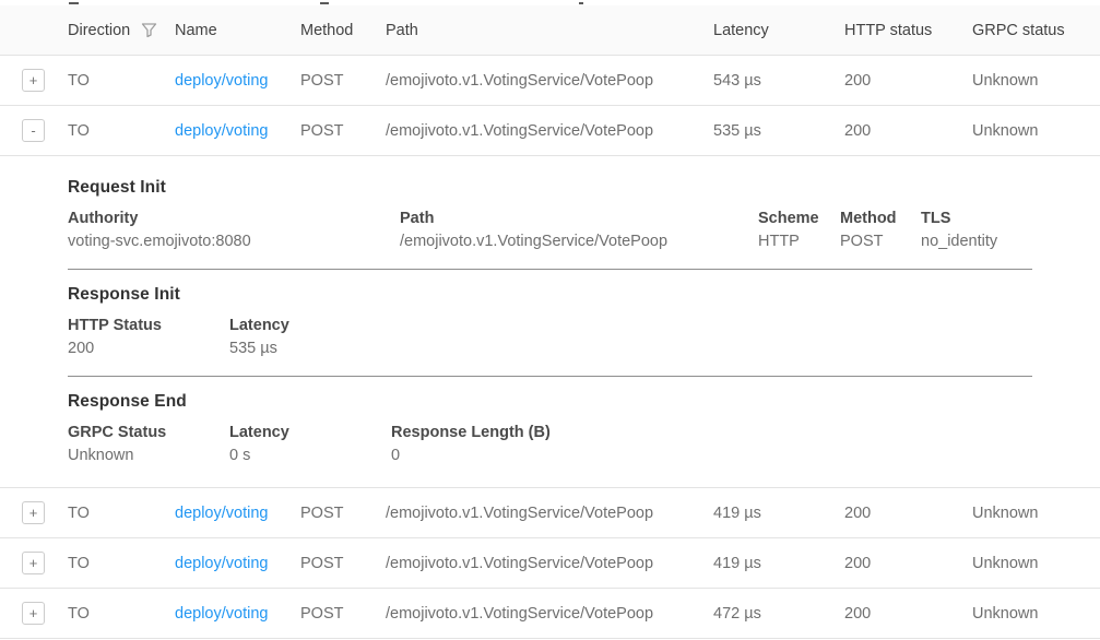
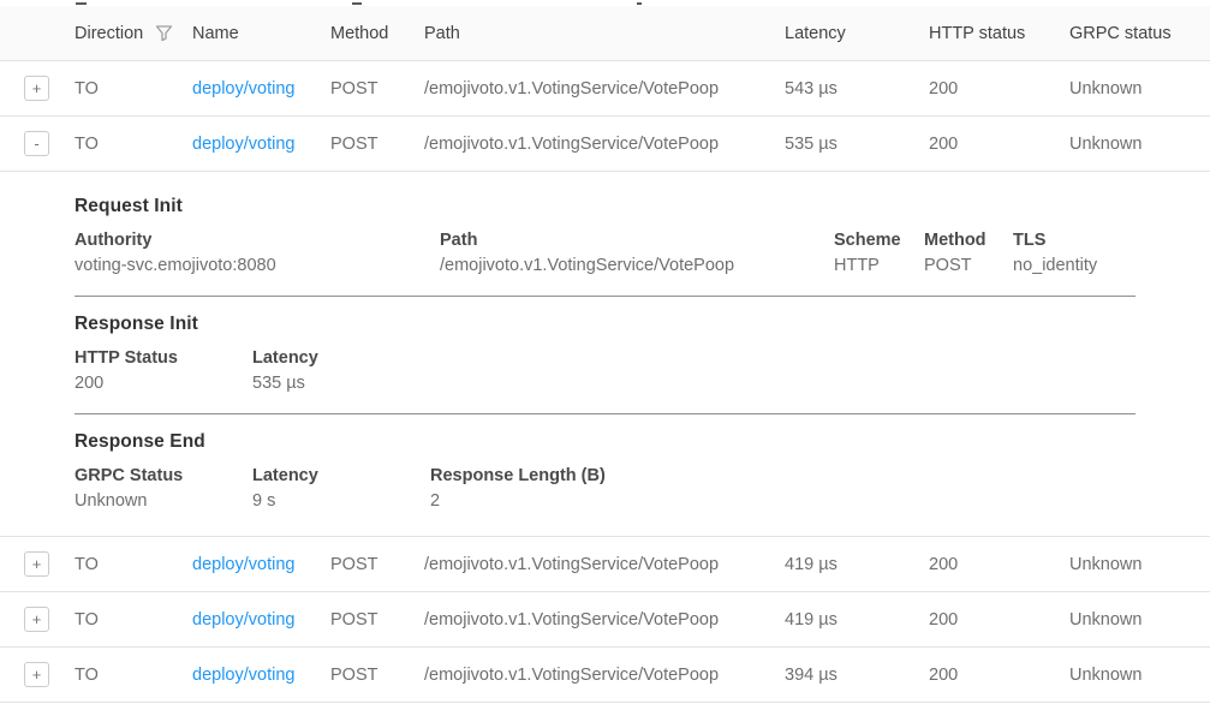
  Direction
  Name
  Method
  Path
  Latency
  HTTP status
  GRPC status
  +
  TO
  deploy/voting
  POST
  /emojivoto.v1.VotingService/VotePoop
  543 µs
  200
  Unknown
  -
  TO
  deploy/voting
  POST
  /emojivoto.v1.VotingService/VotePoop
  535 µs
  200
  Unknown
  Request Init
  Authority
  Path
  Scheme
  Method
  TLS
  voting-svc.emojivoto:8080
  /emojivoto.v1.VotingService/VotePoop
  HTTP
  POST
  no_identity
  Response Init
  HTTP Status
  Latency
  200
  535 µs
  Response End
  GRPC Status
  Latency
  Response Length (B)
  Unknown
- 0 s
+ 9 s
- 0
+ 2
  +
  TO
  deploy/voting
  POST
  /emojivoto.v1.VotingService/VotePoop
  419 µs
  200
  Unknown
  +
  TO
  deploy/voting
  POST
  /emojivoto.v1.VotingService/VotePoop
  419 µs
  200
  Unknown
  +
  TO
  deploy/voting
  POST
  /emojivoto.v1.VotingService/VotePoop
- 472 µs
+ 394 µs
  200
  Unknown
